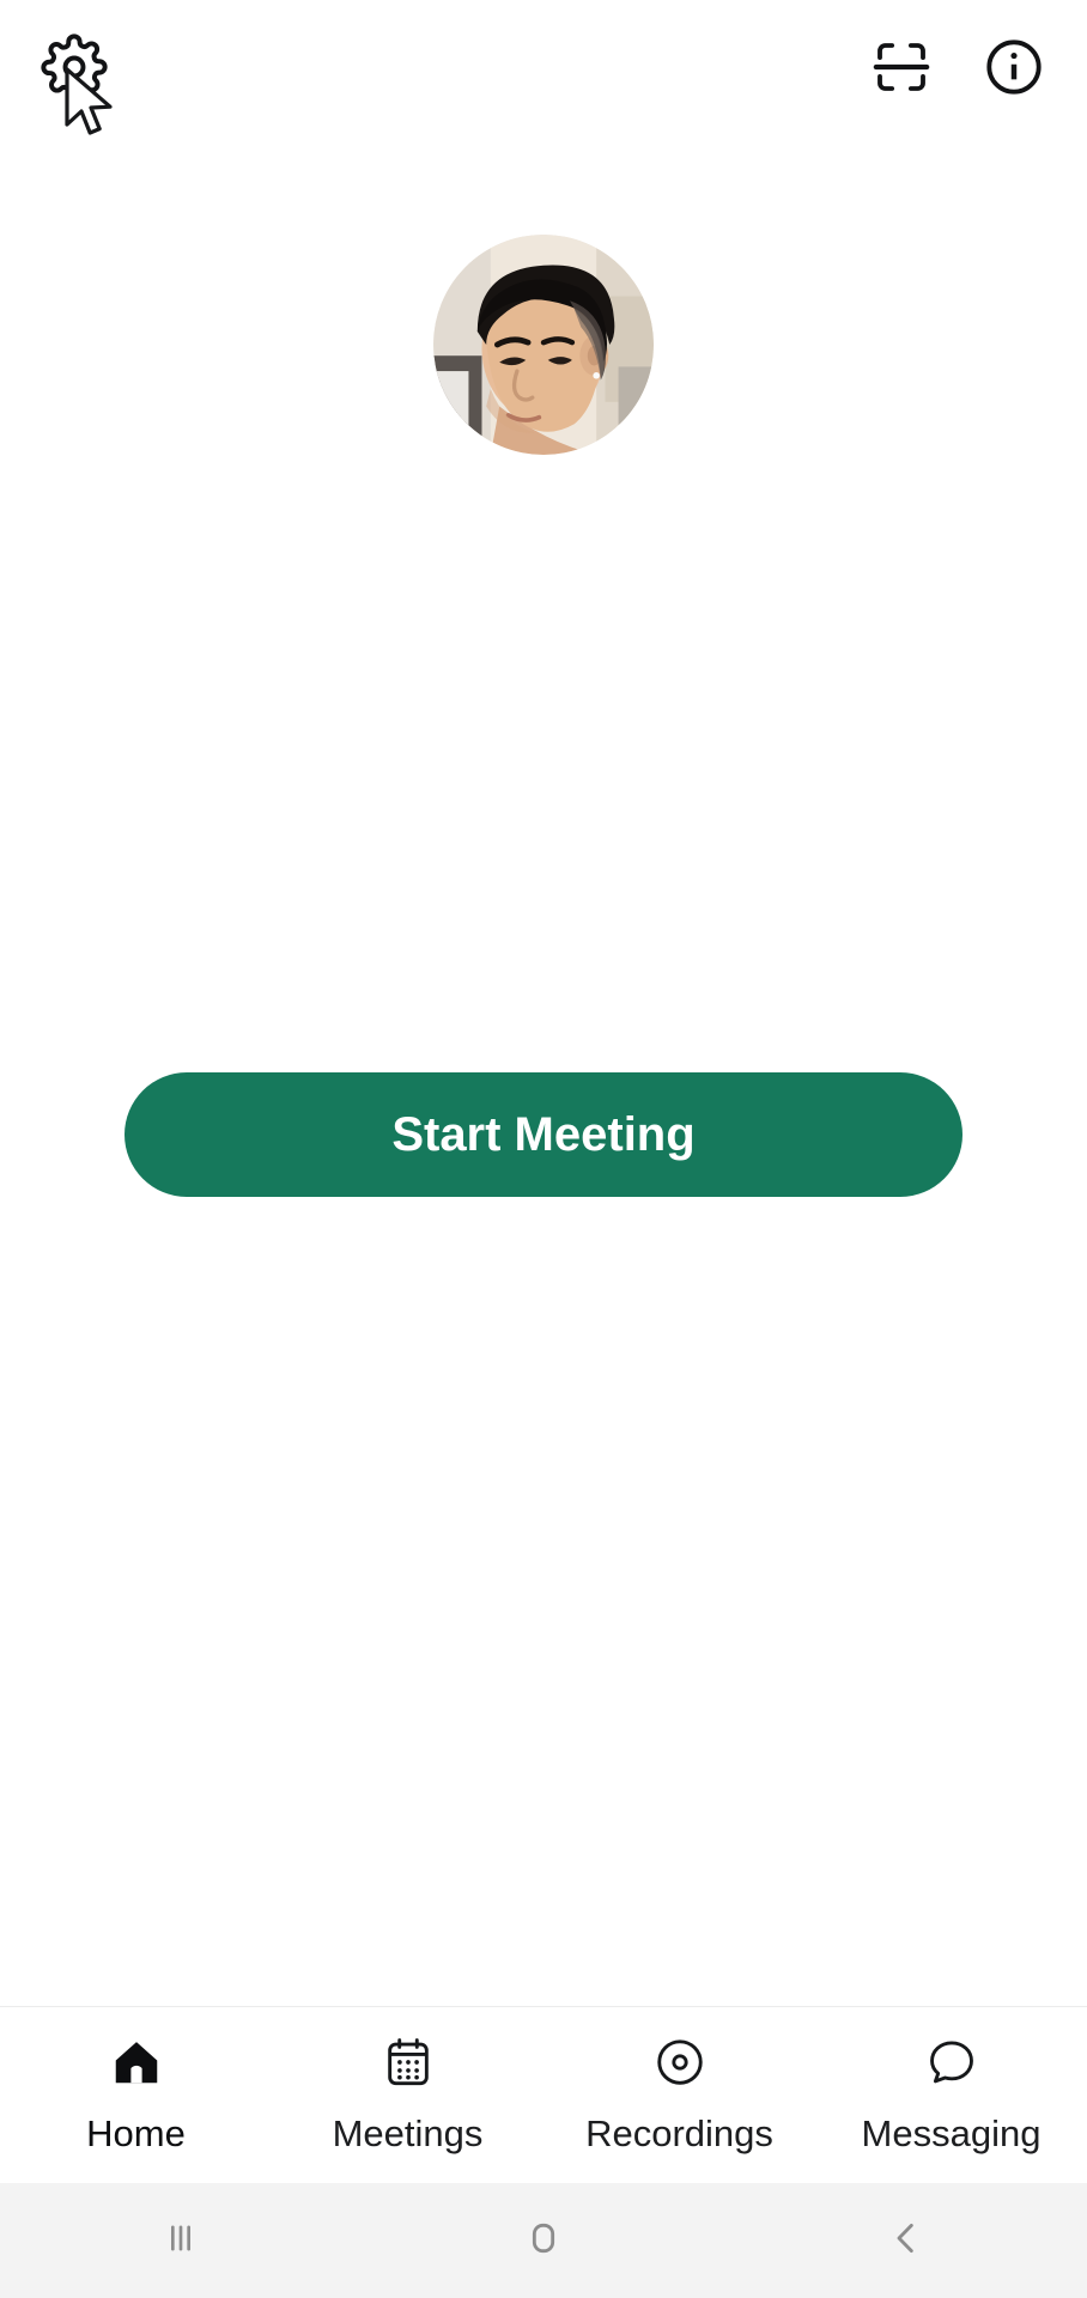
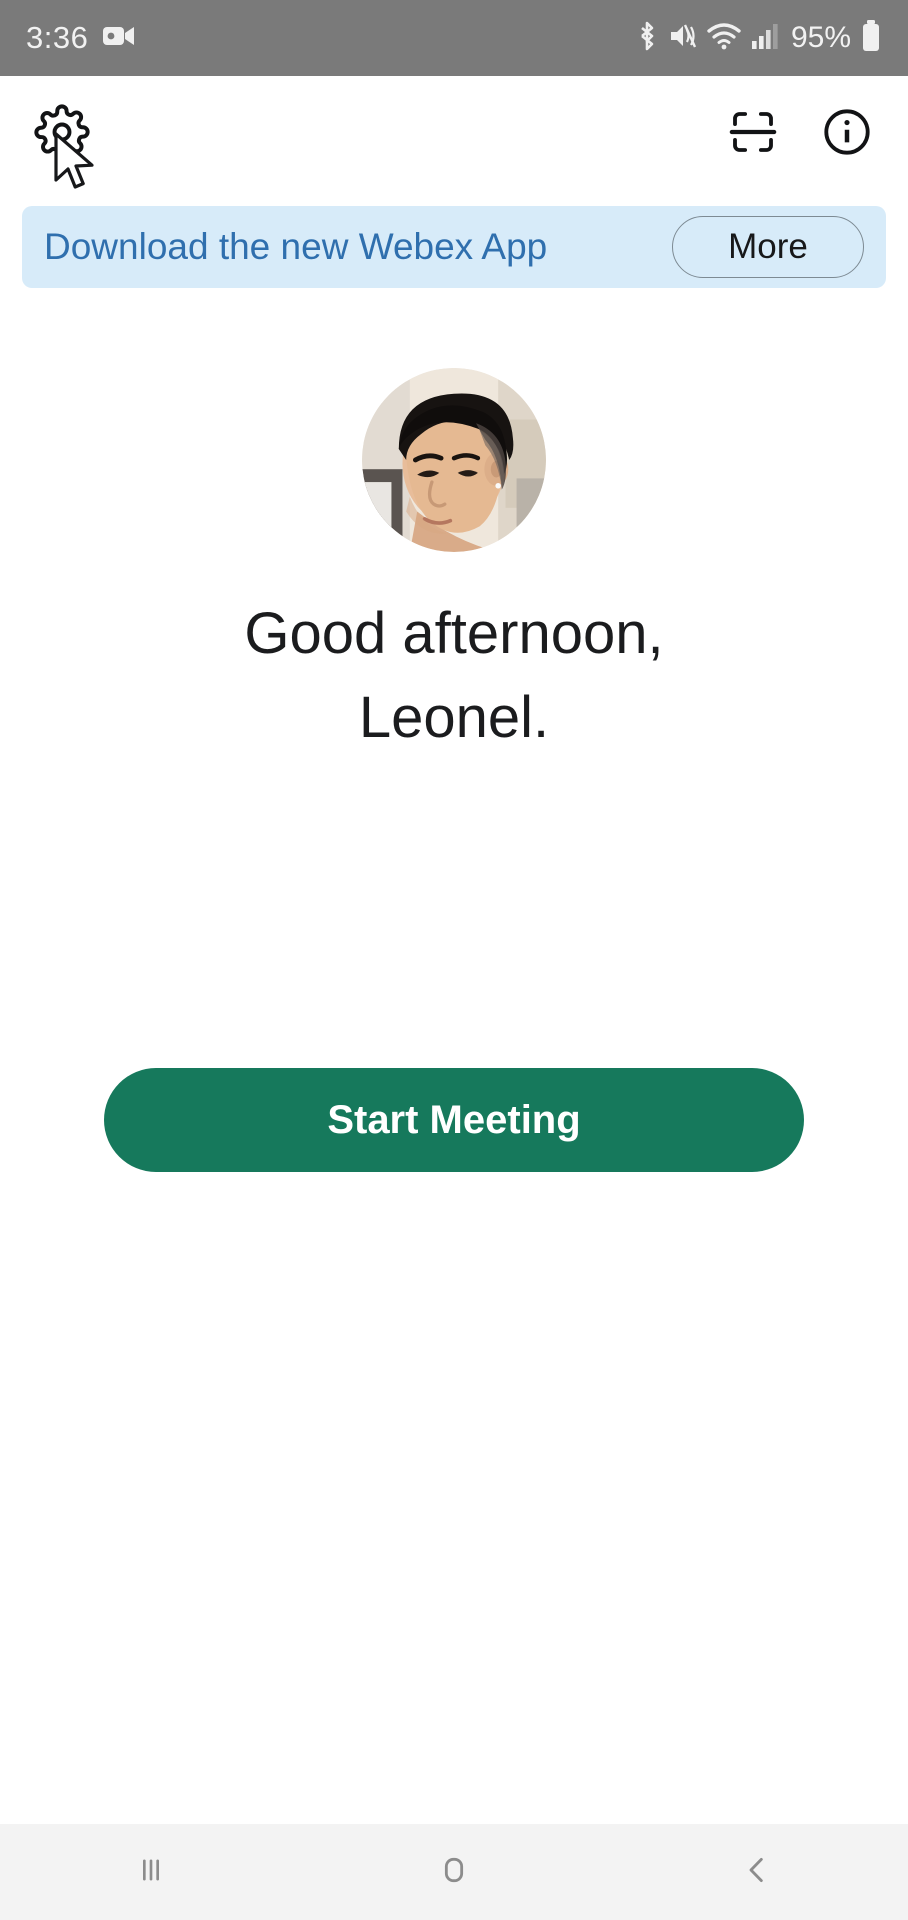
+ 3:36
+ 95%
+ Download the new Webex App
+ More
+ Good afternoon,
+ Leonel.
  Start Meeting
- Home
- Meetings
- Recordings
- Messaging
